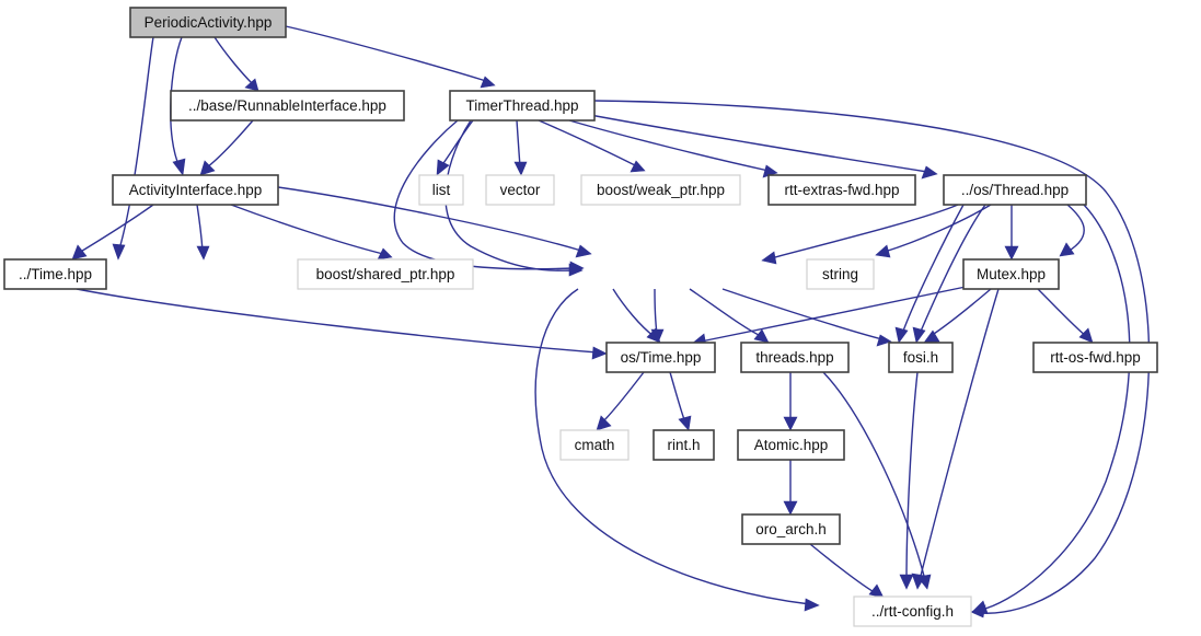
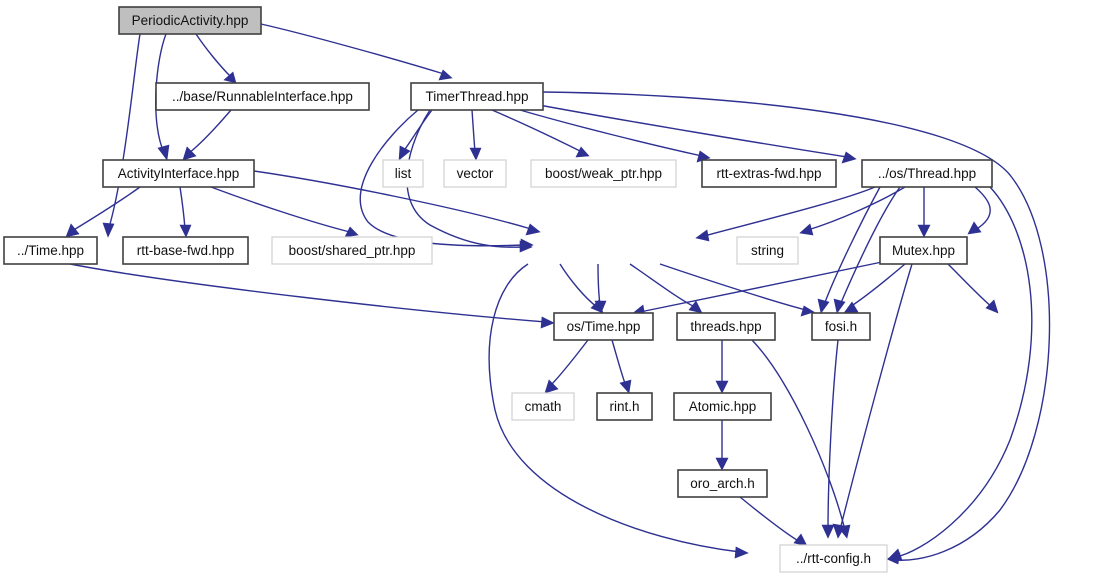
  PeriodicActivity.hpp
  ../base/RunnableInterface.hpp
  TimerThread.hpp
  ActivityInterface.hpp
  list
  vector
  boost/weak_ptr.hpp
  rtt-extras-fwd.hpp
  ../os/Thread.hpp
  ../Time.hpp
+ rtt-base-fwd.hpp
  boost/shared_ptr.hpp
  string
  Mutex.hpp
  os/Time.hpp
  threads.hpp
  fosi.h
- rtt-os-fwd.hpp
  cmath
  rint.h
  Atomic.hpp
  oro_arch.h
  ../rtt-config.h
